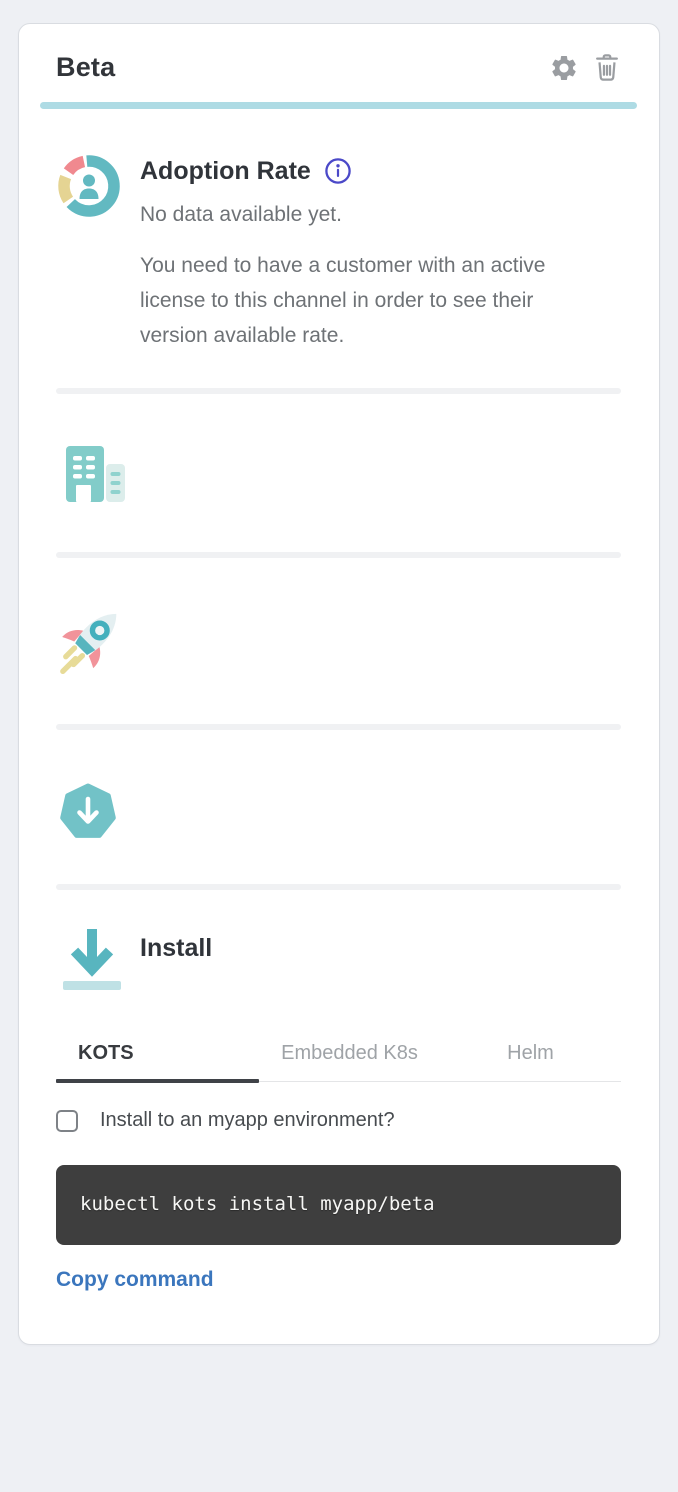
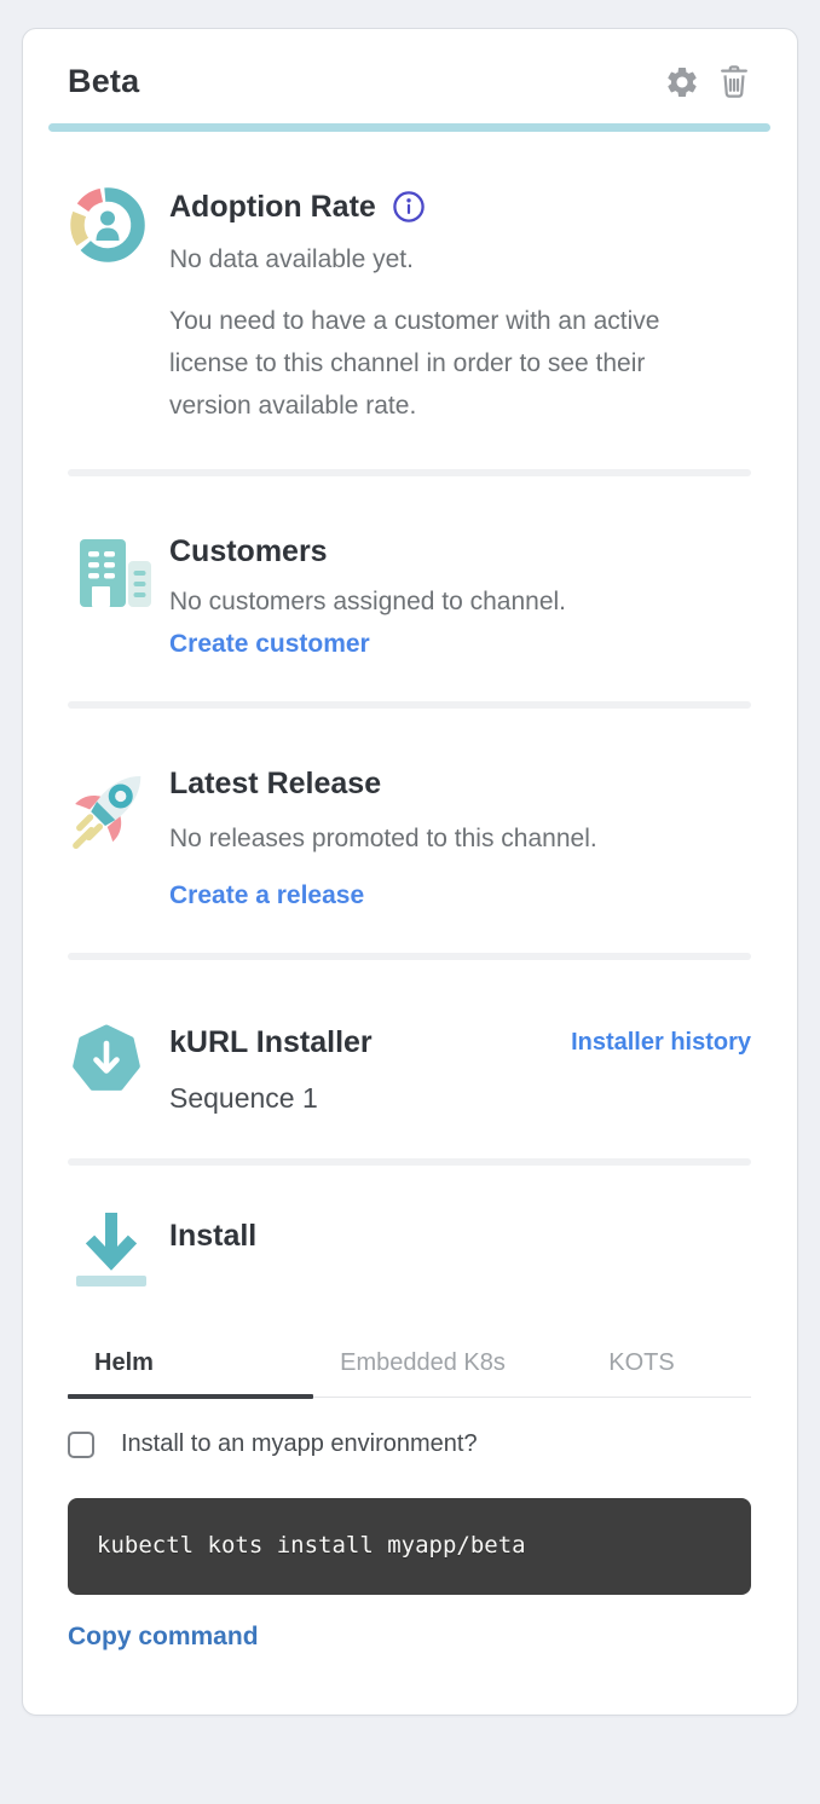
  Beta
  Adoption Rate
  No data available yet.
  You need to have a customer with an active license to this channel in order to see their version available rate.
+ Customers
+ No customers assigned to channel.
+ Create customer
+ Latest Release
+ No releases promoted to this channel.
+ Create a release
+ kURL Installer
+ Installer history
+ Sequence 1
  Install
- KOTS
+ Helm
  Embedded K8s
- Helm
+ KOTS
  Install to an myapp environment?
  kubectl kots install myapp/beta
  Copy command
